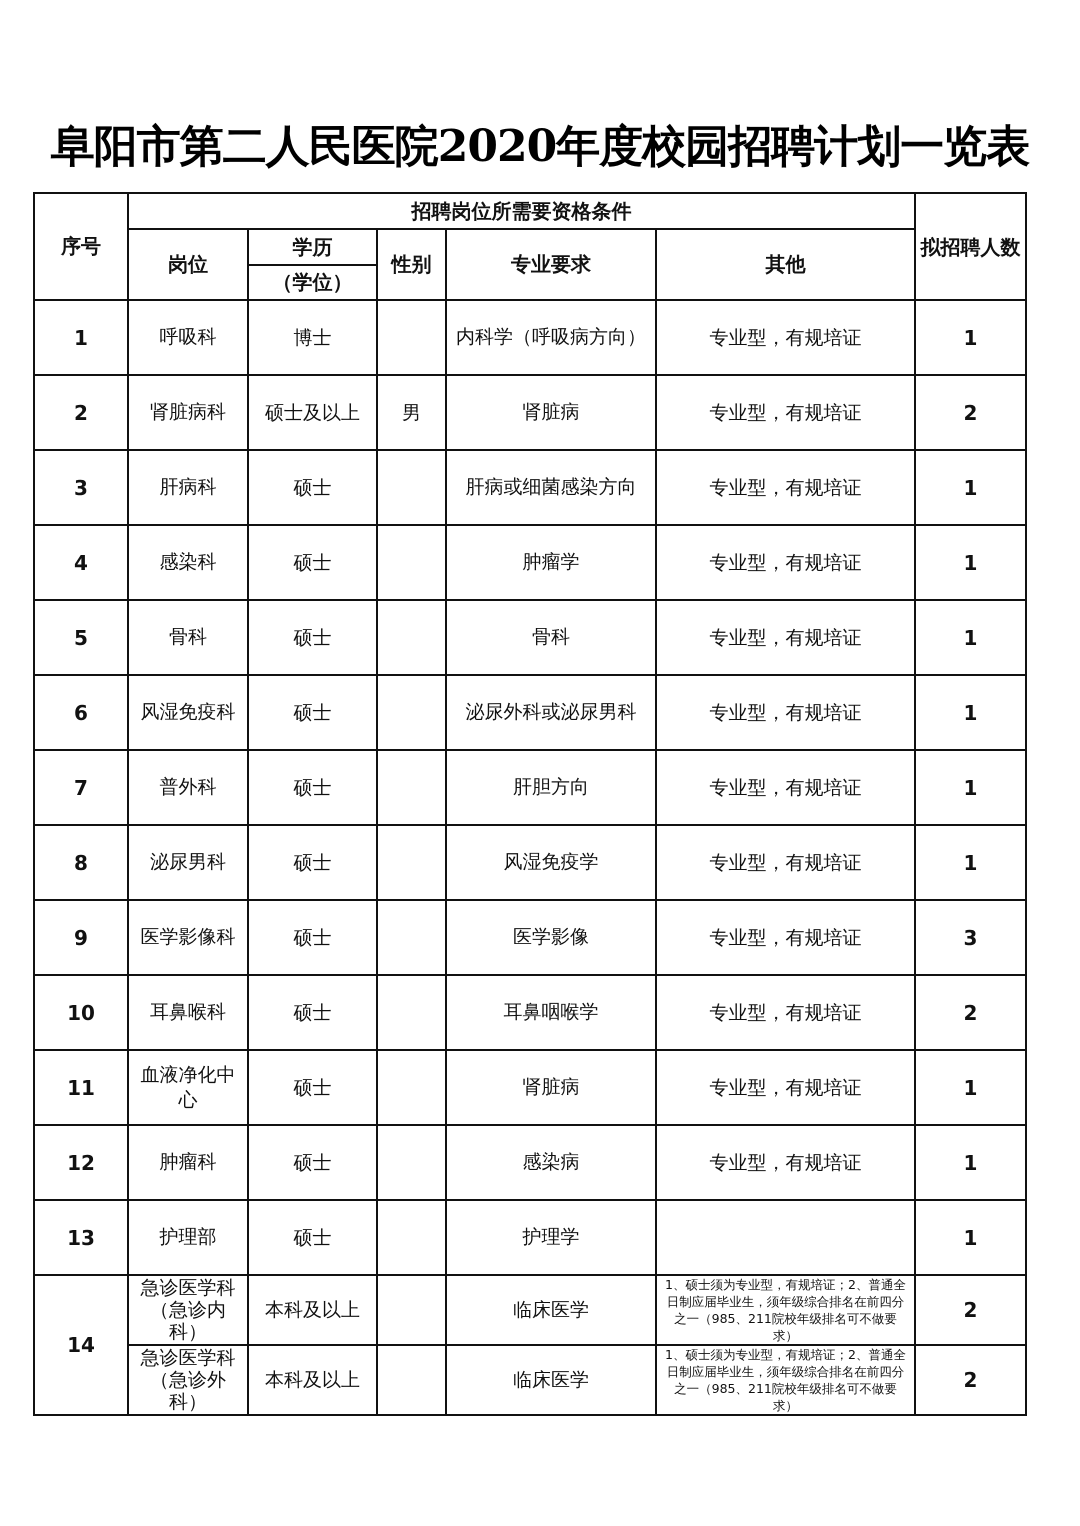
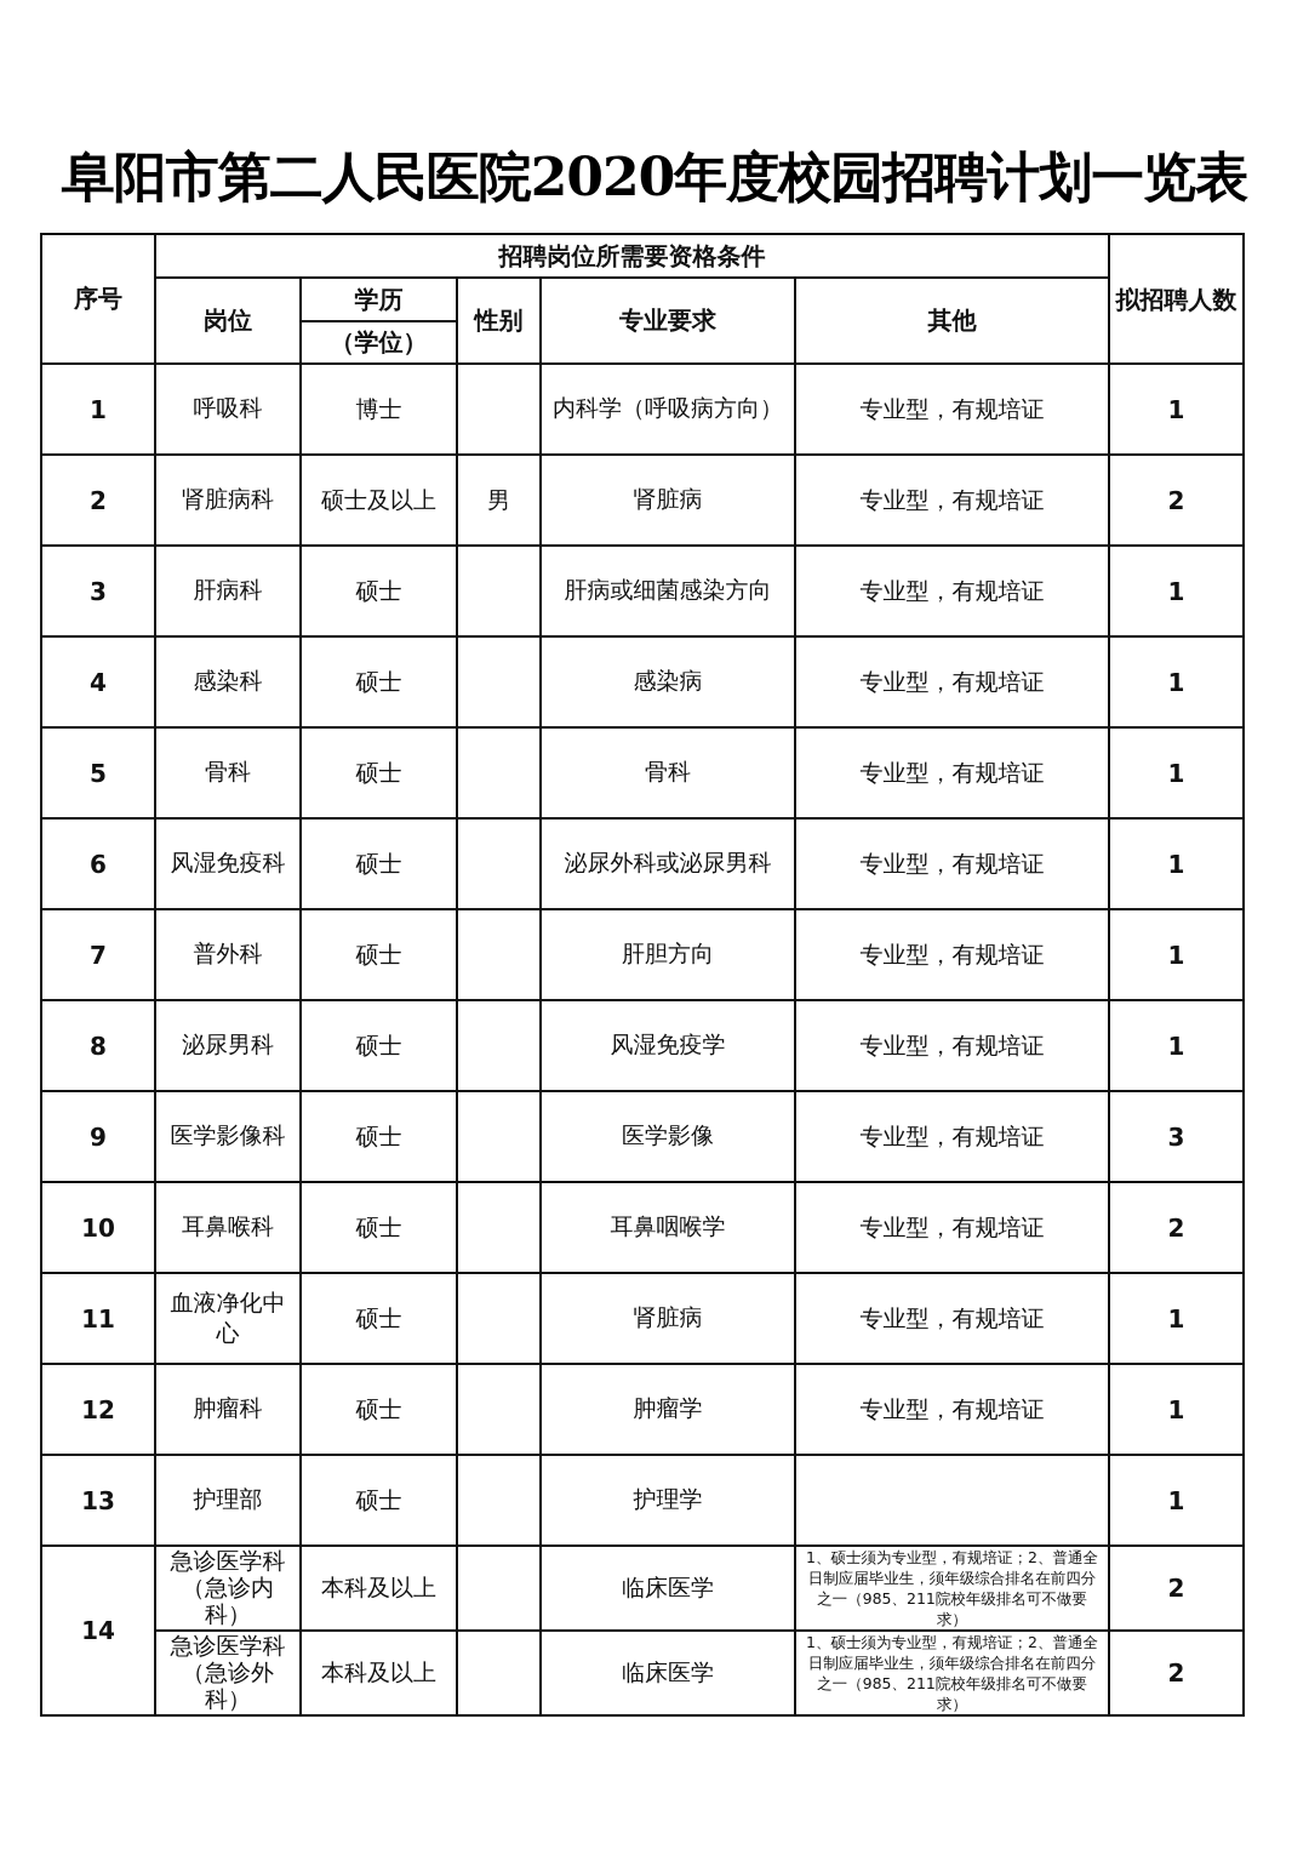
  阜阳市第二人民医院2020年度校园招聘计划一览表
  序号	招聘岗位所需要资格条件	拟招聘人数
  岗位	学历	性别	专业要求	其他
  （学位）
  1	呼吸科	博士		内科学（呼吸病方向）	专业型，有规培证	1
  2	肾脏病科	硕士及以上	男	肾脏病	专业型，有规培证	2
  3	肝病科	硕士		肝病或细菌感染方向	专业型，有规培证	1
- 4	感染科	硕士		肿瘤学	专业型，有规培证	1
+ 4	感染科	硕士		感染病	专业型，有规培证	1
  5	骨科	硕士		骨科	专业型，有规培证	1
  6	风湿免疫科	硕士		泌尿外科或泌尿男科	专业型，有规培证	1
  7	普外科	硕士		肝胆方向	专业型，有规培证	1
  8	泌尿男科	硕士		风湿免疫学	专业型，有规培证	1
  9	医学影像科	硕士		医学影像	专业型，有规培证	3
  10	耳鼻喉科	硕士		耳鼻咽喉学	专业型，有规培证	2
  11	血液净化中心	硕士		肾脏病	专业型，有规培证	1
- 12	肿瘤科	硕士		感染病	专业型，有规培证	1
+ 12	肿瘤科	硕士		肿瘤学	专业型，有规培证	1
  13	护理部	硕士		护理学		1
  14	急诊医学科（急诊内科）	本科及以上		临床医学	1、硕士须为专业型，有规培证；2、普通全日制应届毕业生，须年级综合排名在前四分之一（985、211院校年级排名可不做要求）	2
  急诊医学科（急诊外科）	本科及以上		临床医学	1、硕士须为专业型，有规培证；2、普通全日制应届毕业生，须年级综合排名在前四分之一（985、211院校年级排名可不做要求）	2
